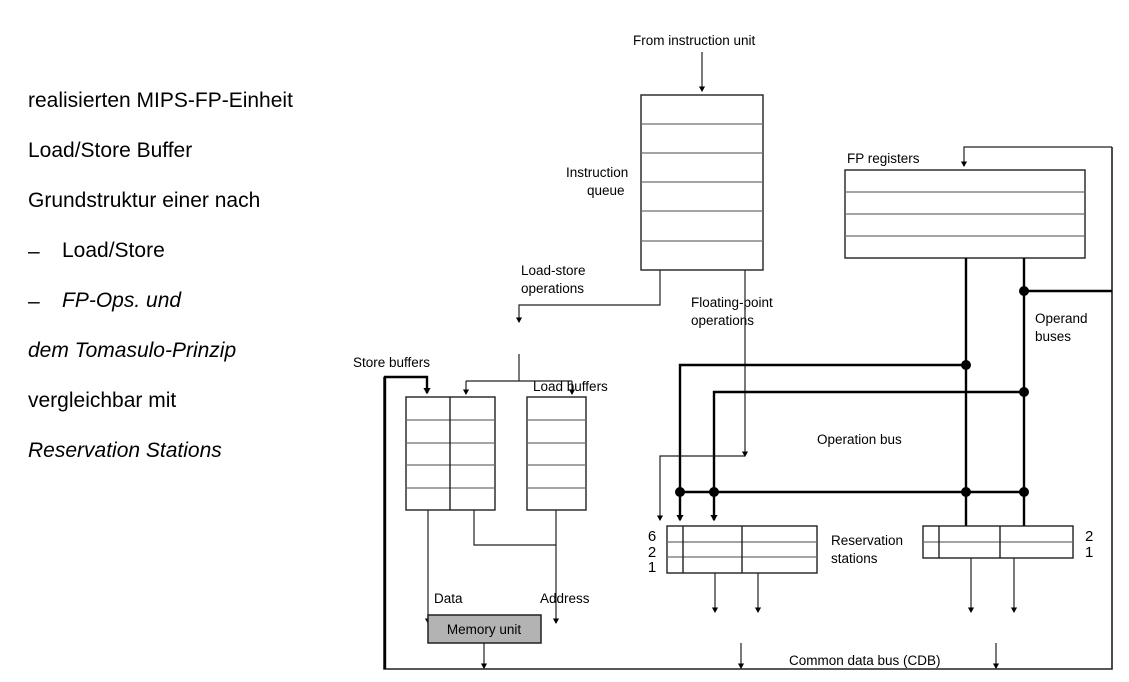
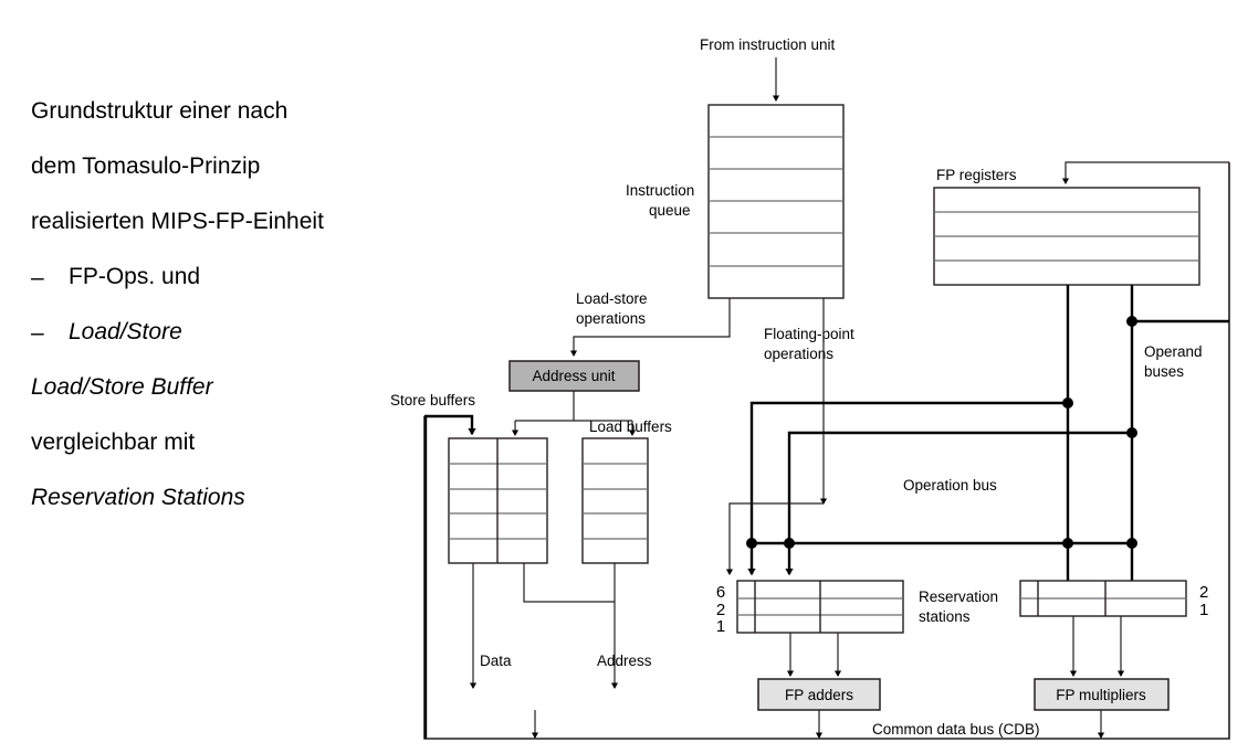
- realisierten MIPS-FP-Einheit
+ Grundstruktur einer nach
- Load/Store Buffer
+ dem Tomasulo-Prinzip
- Grundstruktur einer nach
+ realisierten MIPS-FP-Einheit
  –
- Load/Store
+ FP-Ops. und
  –
- FP-Ops. und
+ Load/Store
- dem Tomasulo-Prinzip
+ Load/Store Buffer
  vergleichbar mit
  Reservation Stations
  From instruction unit
  Instruction
  queue
  Load-store
  operations
  Floating-point
  operations
+ Address unit
  Store buffers
  Load buffers
  Data
  Address
- Memory unit
  FP registers
  Operand
  buses
  Operation bus
  6
  2
  1
  Reservation
  stations
  2
  1
+ FP adders
+ FP multipliers
  Common data bus (CDB)
